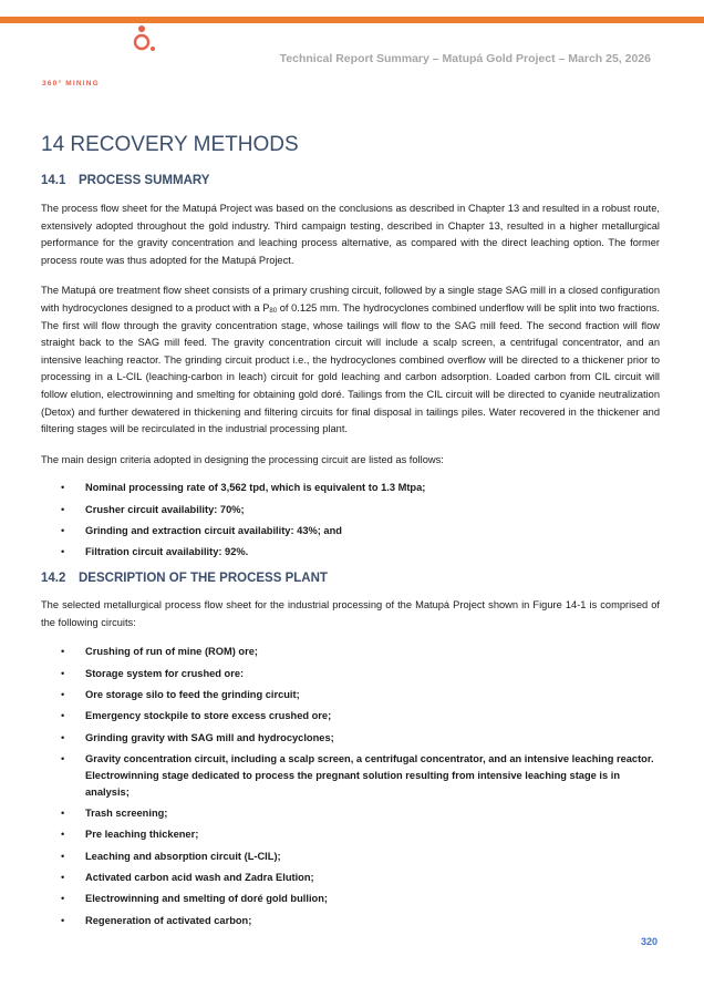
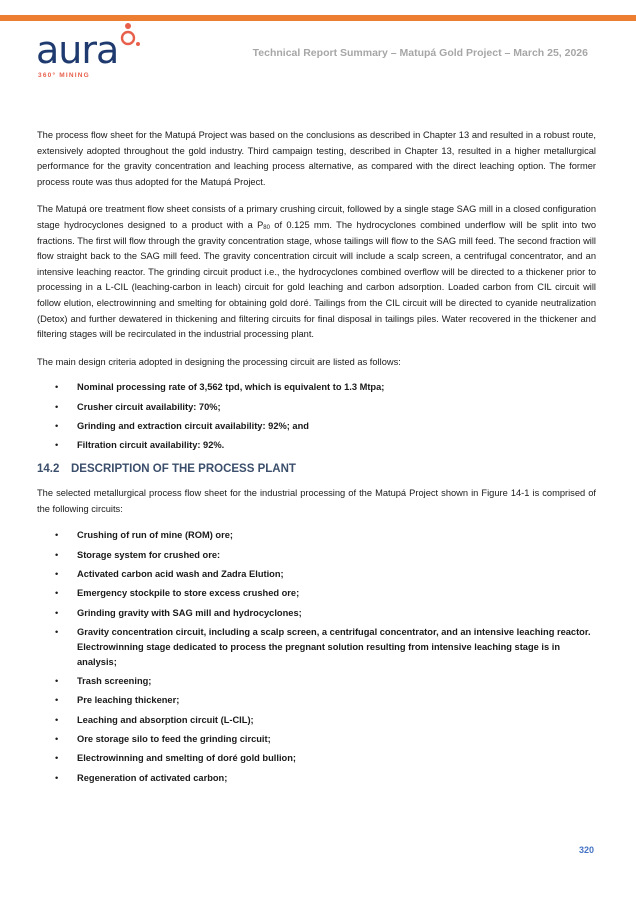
+ aura
  Technical Report Summary – Matupá Gold Project – March 25, 2026
- 14 RECOVERY METHODS
- 14.1 PROCESS SUMMARY
  The process flow sheet for the Matupá Project was based on the conclusions as described in Chapter 13 and resulted in a robust route, extensively adopted throughout the gold industry. Third campaign testing, described in Chapter 13, resulted in a higher metallurgical performance for the gravity concentration and leaching process alternative, as compared with the direct leaching option. The former process route was thus adopted for the Matupá Project.
- The Matupá ore treatment flow sheet consists of a primary crushing circuit, followed by a single stage SAG mill in a closed configuration with hydrocyclones designed to a product with a P of 0.125 mm. The hydrocyclones combined underflow will be split into two fractions. The first will flow through the gravity concentration stage, whose tailings will flow to the SAG mill feed. The second fraction will flow straight back to the SAG mill feed. The gravity concentration circuit will include a scalp screen, a centrifugal concentrator, and an intensive leaching reactor. The grinding circuit product i.e., the hydrocyclones combined overflow will be directed to a thickener prior to processing in a L-CIL (leaching-carbon in leach) circuit for gold leaching and carbon adsorption. Loaded carbon from CIL circuit will follow elution, electrowinning and smelting for obtaining gold doré. Tailings from the CIL circuit will be directed to cyanide neutralization (Detox) and further dewatered in thickening and filtering circuits for final disposal in tailings piles. Water recovered in the thickener and filtering stages will be recirculated in the industrial processing plant.
+ The Matupá ore treatment flow sheet consists of a primary crushing circuit, followed by a single stage SAG mill in a closed configuration stage hydrocyclones designed to a product with a P of 0.125 mm. The hydrocyclones combined underflow will be split into two fractions. The first will flow through the gravity concentration stage, whose tailings will flow to the SAG mill feed. The second fraction will flow straight back to the SAG mill feed. The gravity concentration circuit will include a scalp screen, a centrifugal concentrator, and an intensive leaching reactor. The grinding circuit product i.e., the hydrocyclones combined overflow will be directed to a thickener prior to processing in a L-CIL (leaching-carbon in leach) circuit for gold leaching and carbon adsorption. Loaded carbon from CIL circuit will follow elution, electrowinning and smelting for obtaining gold doré. Tailings from the CIL circuit will be directed to cyanide neutralization (Detox) and further dewatered in thickening and filtering circuits for final disposal in tailings piles. Water recovered in the thickener and filtering stages will be recirculated in the industrial processing plant.
  The main design criteria adopted in designing the processing circuit are listed as follows:
  •
  Nominal processing rate of 3,562 tpd, which is equivalent to 1.3 Mtpa;
  •
  Crusher circuit availability: 70%;
  •
- Grinding and extraction circuit availability: 43%; and
+ Grinding and extraction circuit availability: 92%; and
  •
  Filtration circuit availability: 92%.
  14.2 DESCRIPTION OF THE PROCESS PLANT
  The selected metallurgical process flow sheet for the industrial processing of the Matupá Project shown in Figure 14-1 is comprised of the following circuits:
  •
  Crushing of run of mine (ROM) ore;
  •
  Storage system for crushed ore:
  •
- Ore storage silo to feed the grinding circuit;
+ Activated carbon acid wash and Zadra Elution;
  •
  Emergency stockpile to store excess crushed ore;
  •
  Grinding gravity with SAG mill and hydrocyclones;
  •
  Gravity concentration circuit, including a scalp screen, a centrifugal concentrator, and an intensive leaching reactor. Electrowinning stage dedicated to process the pregnant solution resulting from intensive leaching stage is in analysis;
  •
  Trash screening;
  •
  Pre leaching thickener;
  •
  Leaching and absorption circuit (L-CIL);
  •
- Activated carbon acid wash and Zadra Elution;
+ Ore storage silo to feed the grinding circuit;
  •
  Electrowinning and smelting of doré gold bullion;
  •
  Regeneration of activated carbon;
  320
